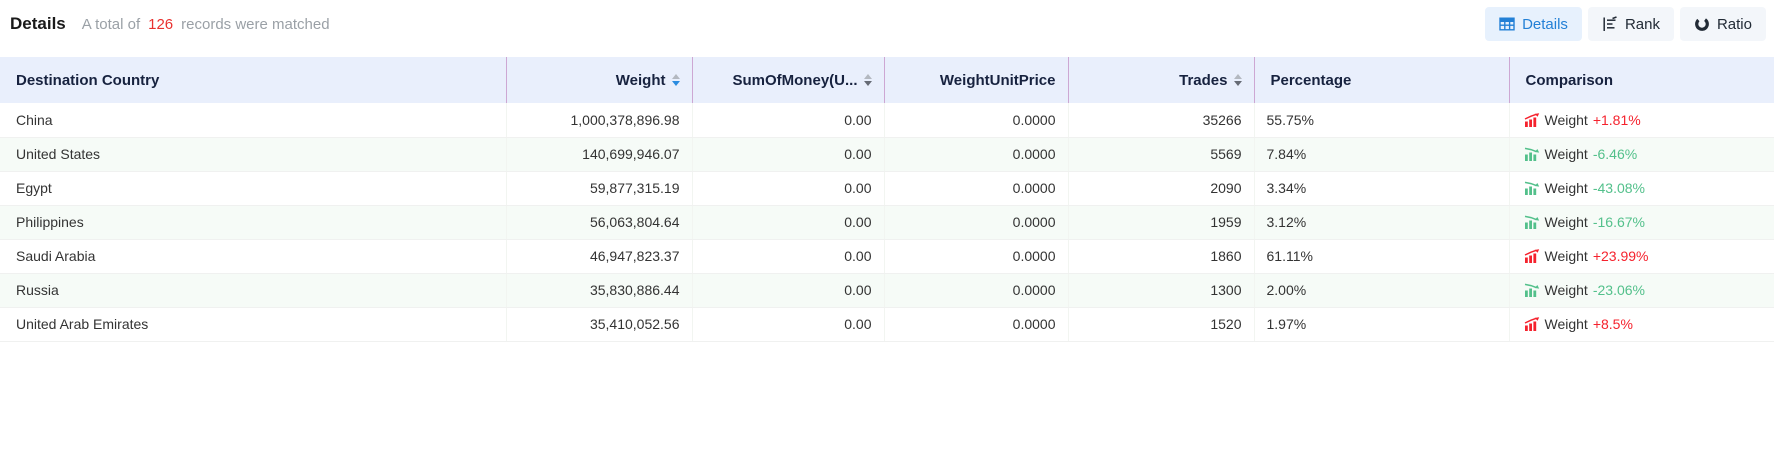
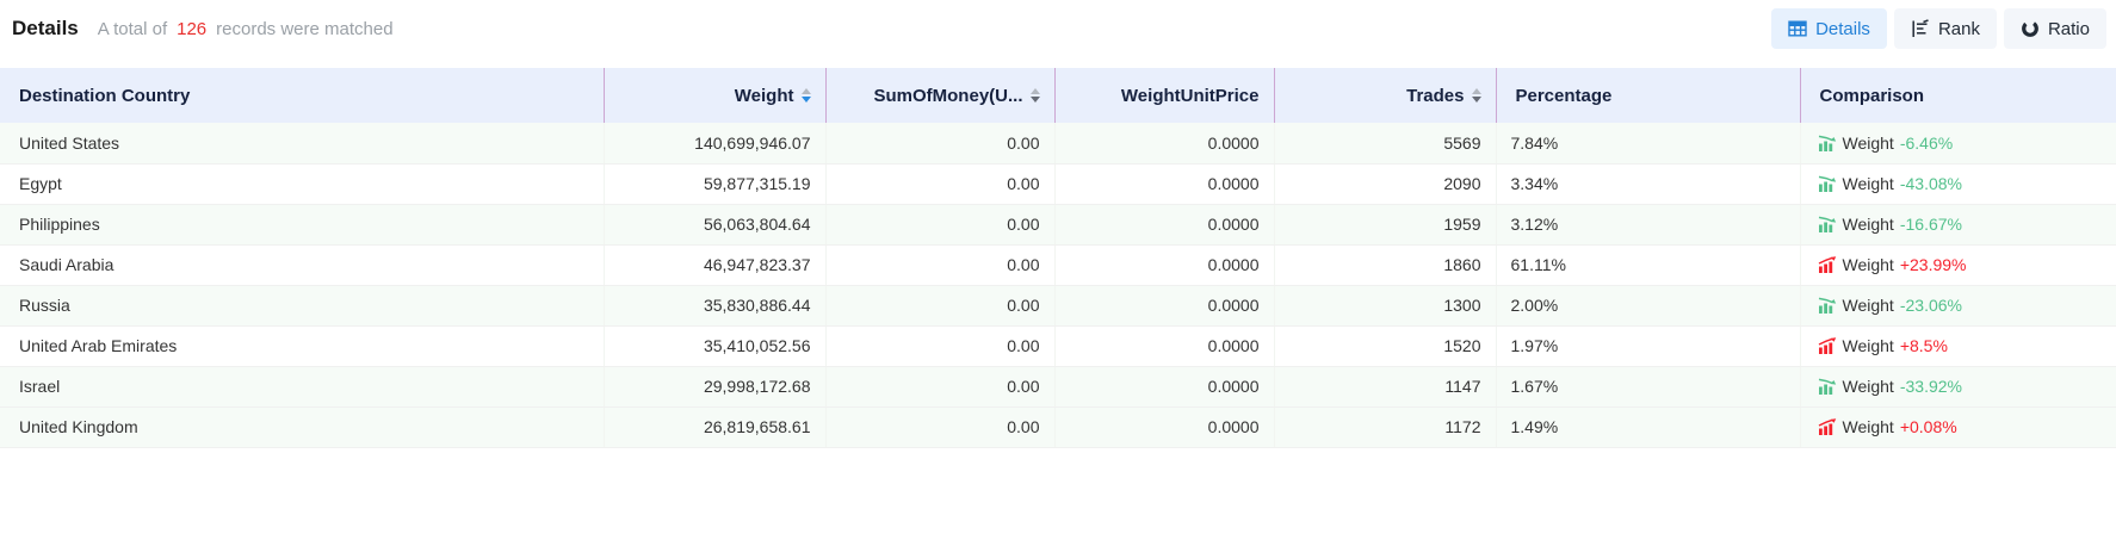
  Details
  A total of
  126
  records were matched
  Details
  Rank
  Ratio
  Destination Country	Weight	SumOfMoney(U...	WeightUnitPrice	Trades	Percentage	Comparison
- China	1,000,378,896.98	0.00	0.0000	35266	55.75%	Weight +1.81%
  United States	140,699,946.07	0.00	0.0000	5569	7.84%	Weight -6.46%
  Egypt	59,877,315.19	0.00	0.0000	2090	3.34%	Weight -43.08%
  Philippines	56,063,804.64	0.00	0.0000	1959	3.12%	Weight -16.67%
  Saudi Arabia	46,947,823.37	0.00	0.0000	1860	61.11%	Weight +23.99%
  Russia	35,830,886.44	0.00	0.0000	1300	2.00%	Weight -23.06%
  United Arab Emirates	35,410,052.56	0.00	0.0000	1520	1.97%	Weight +8.5%
+ Israel	29,998,172.68	0.00	0.0000	1147	1.67%	Weight -33.92%
+ United Kingdom	26,819,658.61	0.00	0.0000	1172	1.49%	Weight +0.08%
